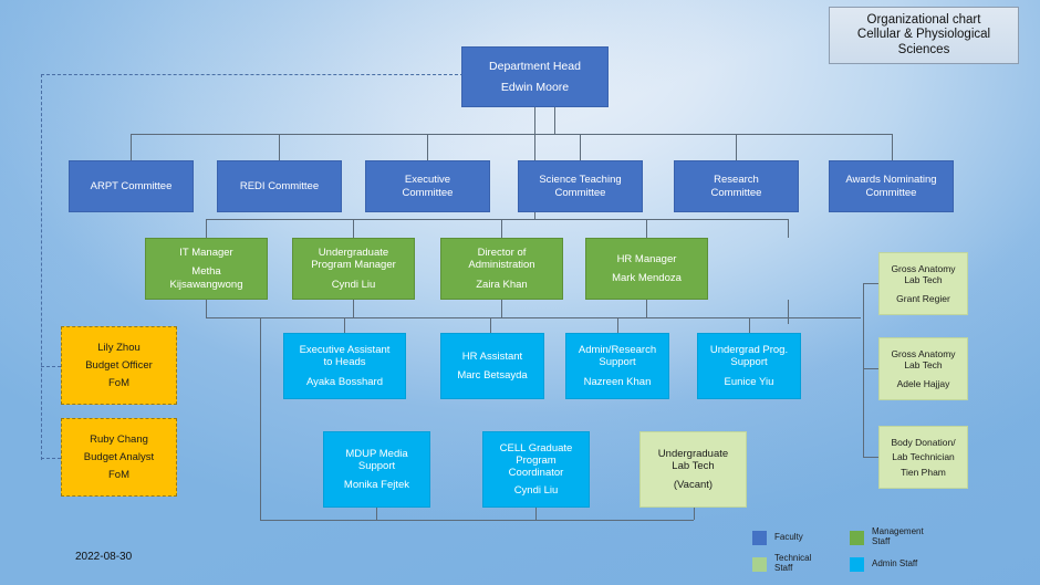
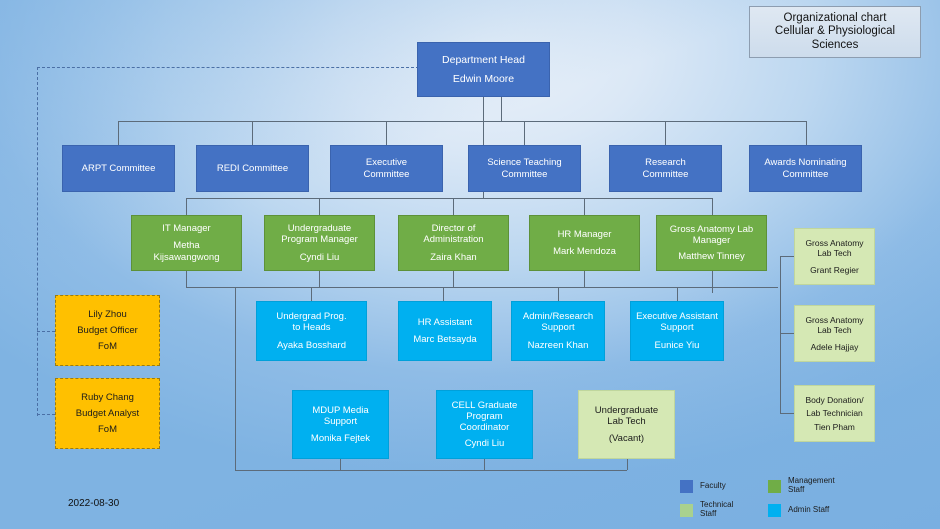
  Organizational chart
  Cellular & Physiological
  Sciences
  Department Head
  Edwin Moore
  ARPT Committee
  REDI Committee
  Executive
  Committee
  Science Teaching
  Committee
  Research
  Committee
  Awards Nominating
  Committee
  IT Manager
  Metha
  Kijsawangwong
  Undergraduate
  Program Manager
  Cyndi Liu
  Director of
  Administration
  Zaira Khan
  HR Manager
  Mark Mendoza
+ Gross Anatomy Lab
+ Manager
+ Matthew Tinney
  Gross Anatomy
  Lab Tech
  Grant Regier
  Gross Anatomy
  Lab Tech
  Adele Hajjay
  Body Donation/
  Lab Technician
  Tien Pham
  Lily Zhou
  Budget Officer
  FoM
  Ruby Chang
  Budget Analyst
  FoM
- Executive Assistant
+ Undergrad Prog.
  to Heads
  Ayaka Bosshard
  HR Assistant
  Marc Betsayda
  Admin/Research
  Support
  Nazreen Khan
- Undergrad Prog.
+ Executive Assistant
  Support
  Eunice Yiu
  MDUP Media
  Support
  Monika Fejtek
  CELL Graduate
  Program
  Coordinator
  Cyndi Liu
  Undergraduate
  Lab Tech
  (Vacant)
  2022-08-30
  Faculty
  Management
  Staff
  Technical
  Staff
  Admin Staff
